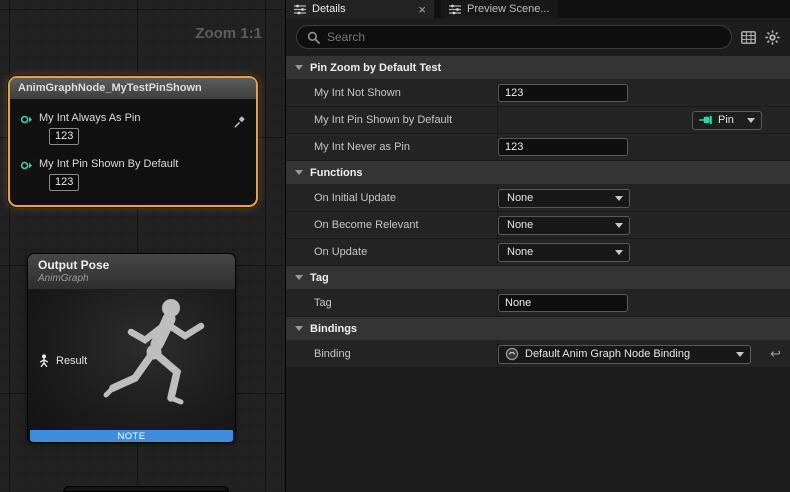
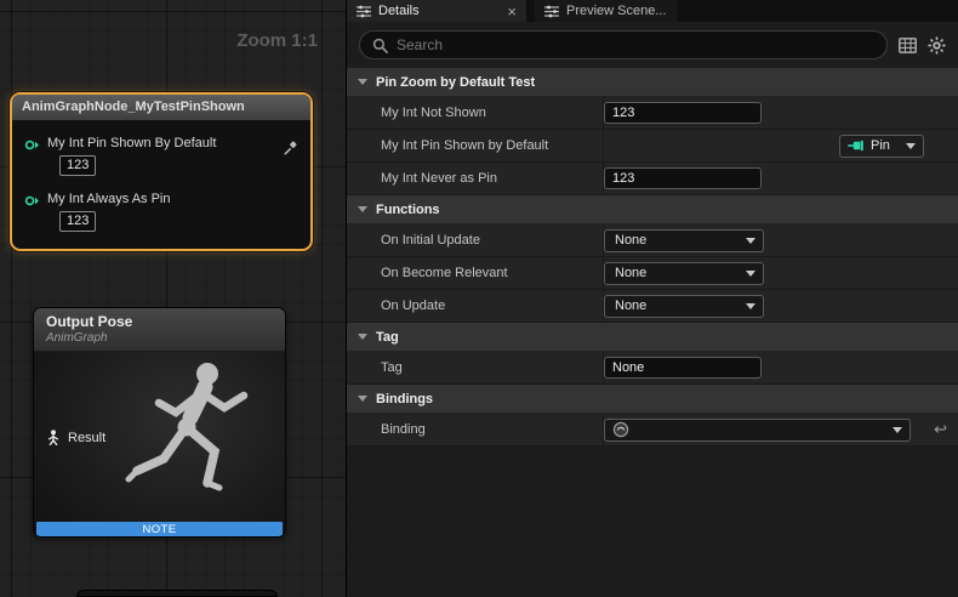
  Zoom 1:1
  AnimGraphNode_MyTestPinShown
- My Int Always As Pin
+ My Int Pin Shown By Default
  123
- My Int Pin Shown By Default
+ My Int Always As Pin
  123
  Output Pose
  AnimGraph
  Result
  NOTE
  Details
  ×
  Preview Scene...
  Search
  Pin Zoom by Default Test
  My Int Not Shown
  123
  My Int Pin Shown by Default
  Pin
  My Int Never as Pin
  123
  Functions
  On Initial Update
  None
  On Become Relevant
  None
  On Update
  None
  Tag
  Tag
  None
  Bindings
  Binding
- Default Anim Graph Node Binding
  ↩
